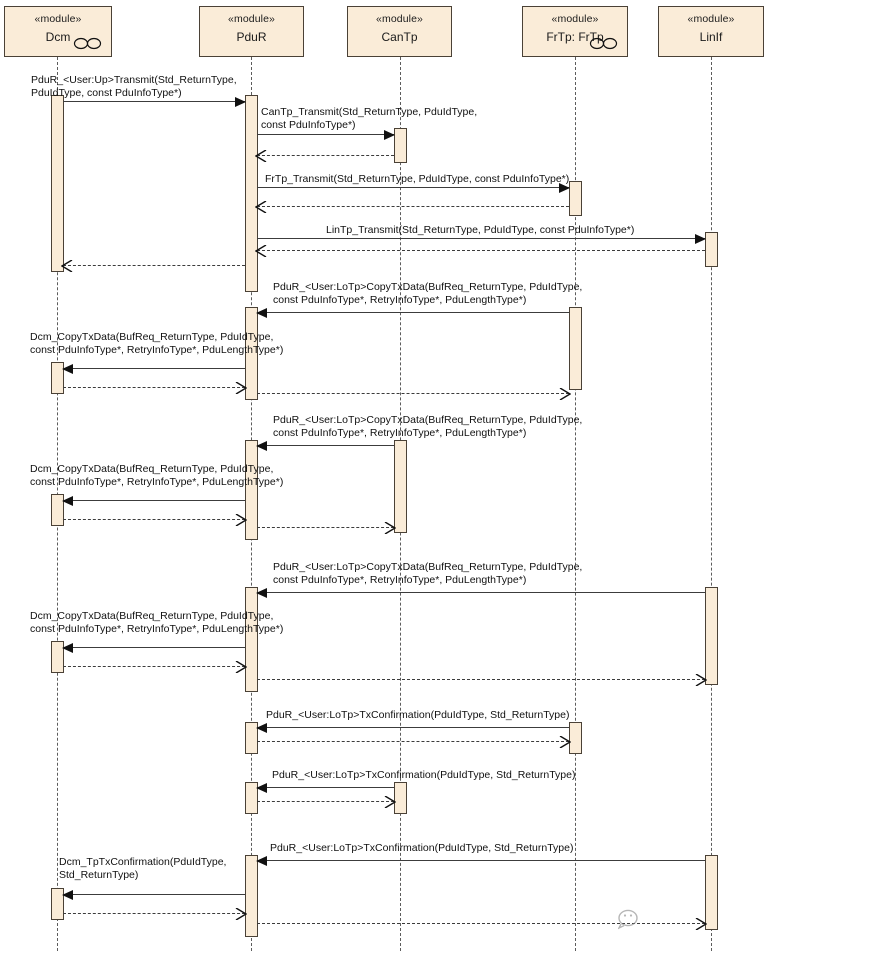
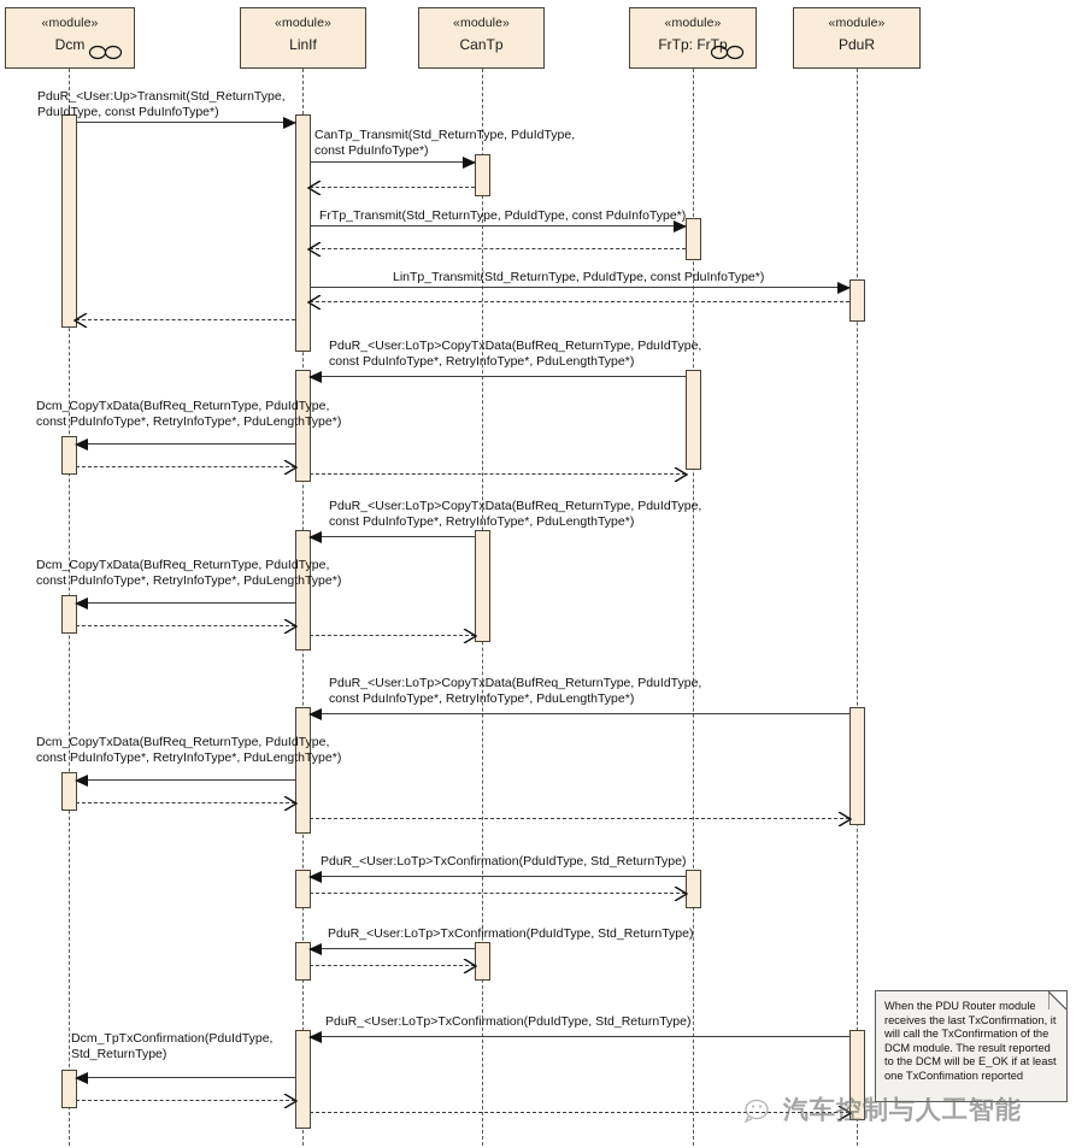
  PduR_<User:Up>Transmit(Std_ReturnType,
  PduIdType, const PduInfoType*)
  CanTp_Transmit(Std_ReturnType, PduIdType,
  const PduInfoType*)
  FrTp_Transmit(Std_ReturnType, PduIdType, const PduInfoType*)
  LinTp_Transmit(Std_ReturnType, PduIdType, const PduInfoType*)
  PduR_<User:LoTp>CopyTxData(BufReq_ReturnType, PduIdType,
  const PduInfoType*, RetryInfoType*, PduLengthType*)
  Dcm_CopyTxData(BufReq_ReturnType, PduIdType,
  const PduInfoType*, RetryInfoType*, PduLengthType*)
  PduR_<User:LoTp>CopyTxData(BufReq_ReturnType, PduIdType,
  const PduInfoType*, RetryInfoType*, PduLengthType*)
  Dcm_CopyTxData(BufReq_ReturnType, PduIdType,
  const PduInfoType*, RetryInfoType*, PduLengthType*)
  PduR_<User:LoTp>CopyTxData(BufReq_ReturnType, PduIdType,
  const PduInfoType*, RetryInfoType*, PduLengthType*)
  Dcm_CopyTxData(BufReq_ReturnType, PduIdType,
  const PduInfoType*, RetryInfoType*, PduLengthType*)
  PduR_<User:LoTp>TxConfirmation(PduIdType, Std_ReturnType)
  PduR_<User:LoTp>TxConfirmation(PduIdType, Std_ReturnType)
  PduR_<User:LoTp>TxConfirmation(PduIdType, Std_ReturnType)
  Dcm_TpTxConfirmation(PduIdType,
  Std_ReturnType)
  «module»
  Dcm
  «module»
- PduR
+ LinIf
  «module»
  CanTp
  «module»
  FrTp: FrTp
  «module»
- LinIf
+ PduR
+ When the PDU Router module receives the last TxConfirmation, it will call the TxConfirmation of the DCM module. The result reported to the DCM will be E_OK if at least one TxConfimation reported
+ 汽车控制与人工智能
